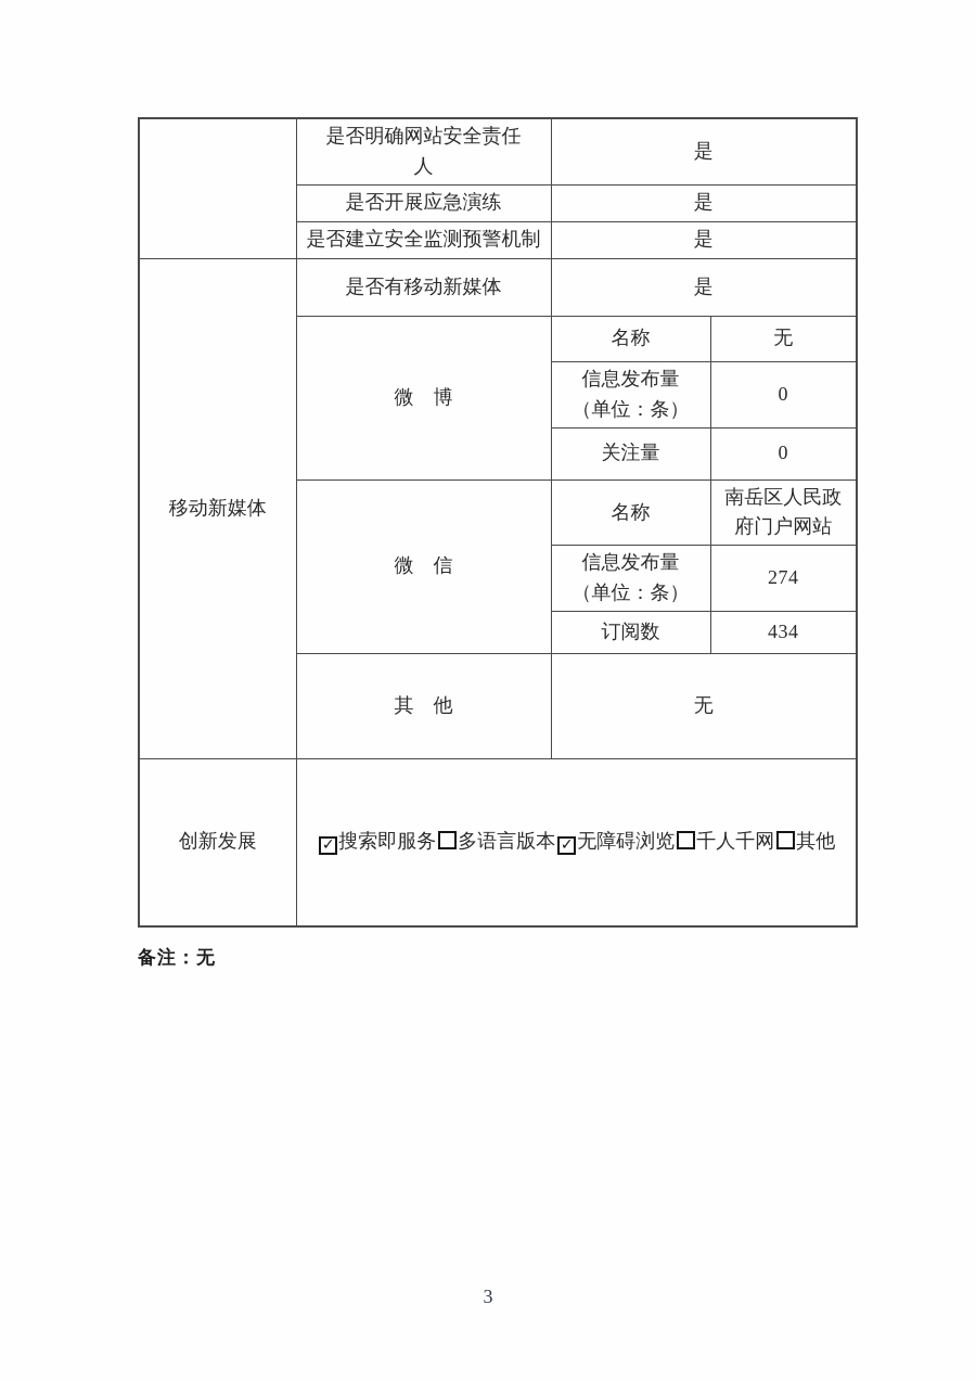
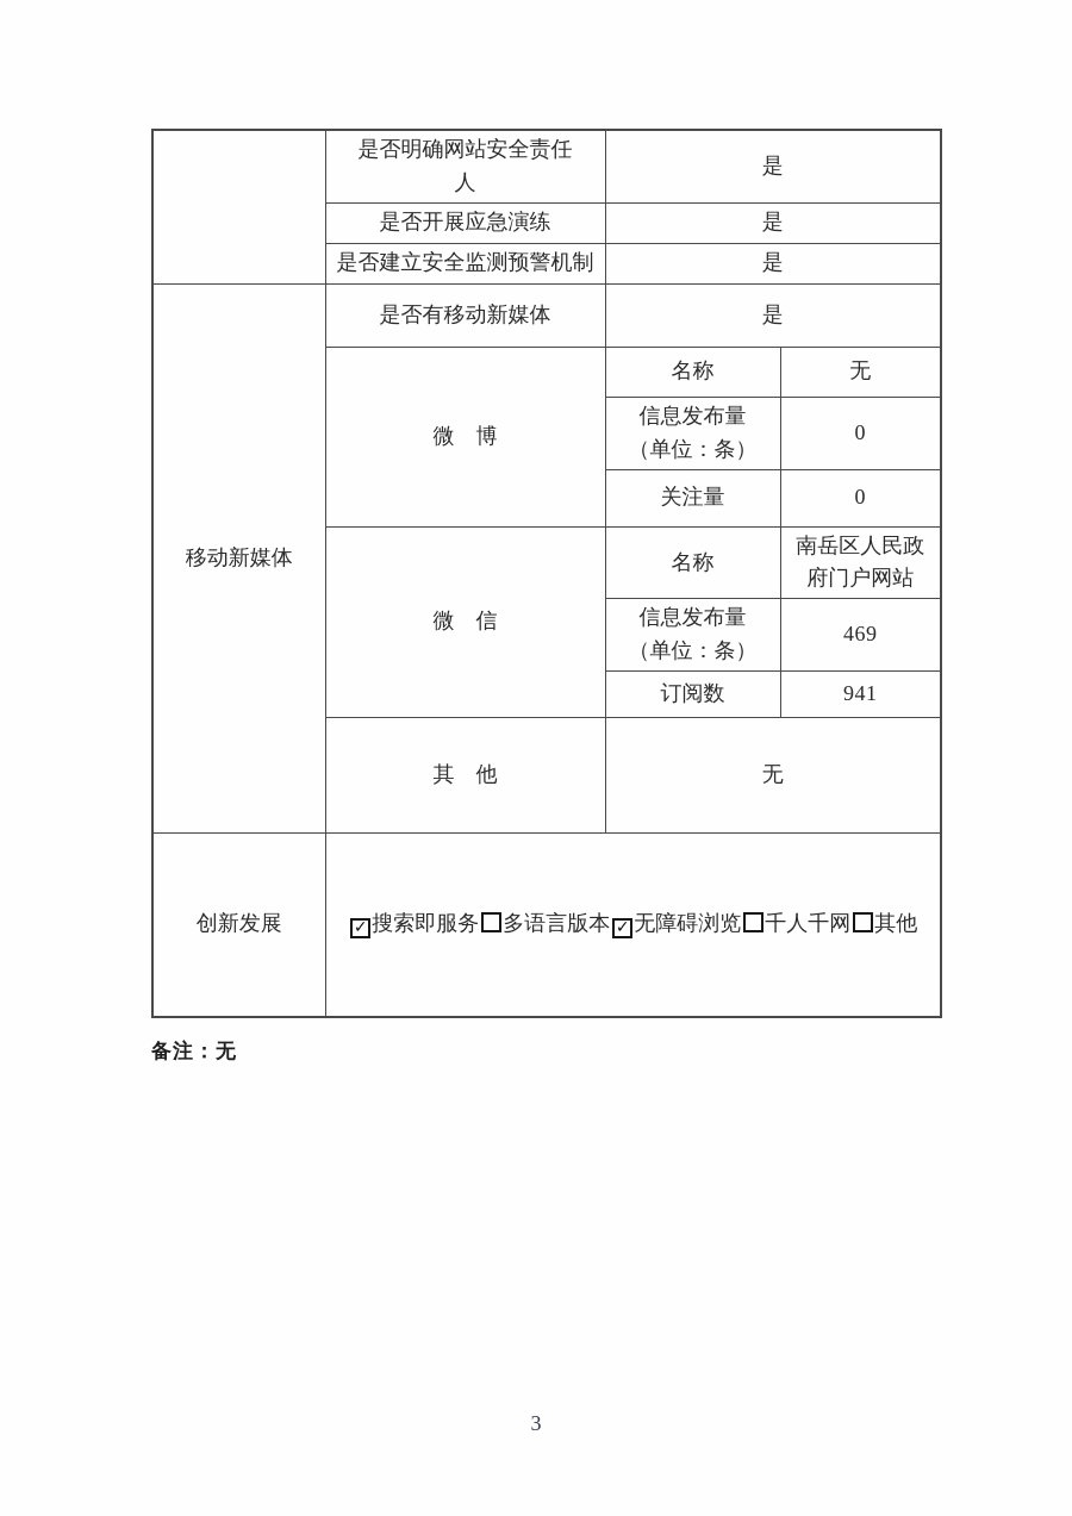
  	是否明确网站安全责任人	是
  是否开展应急演练	是
  是否建立安全监测预警机制	是
  移动新媒体	是否有移动新媒体	是
  微 博	名称	无
  信息发布量 （单位：条）	0
  关注量	0
  微 信	名称	南岳区人民政府门户网站
- 信息发布量 （单位：条）	274
+ 信息发布量 （单位：条）	469
- 订阅数	434
+ 订阅数	941
  其 他	无
  创新发展	✓ 搜索即服务 多语言版本 ✓ 无障碍浏览 千人千网 其他
  备注：无
  3
